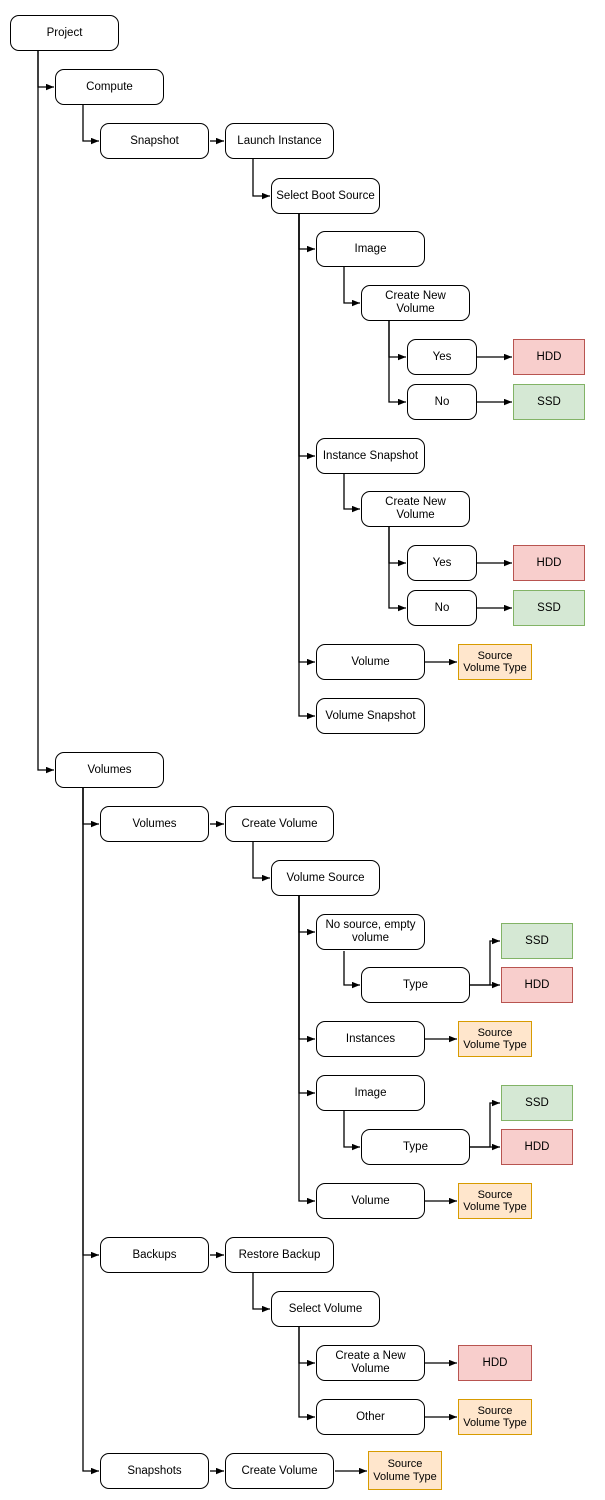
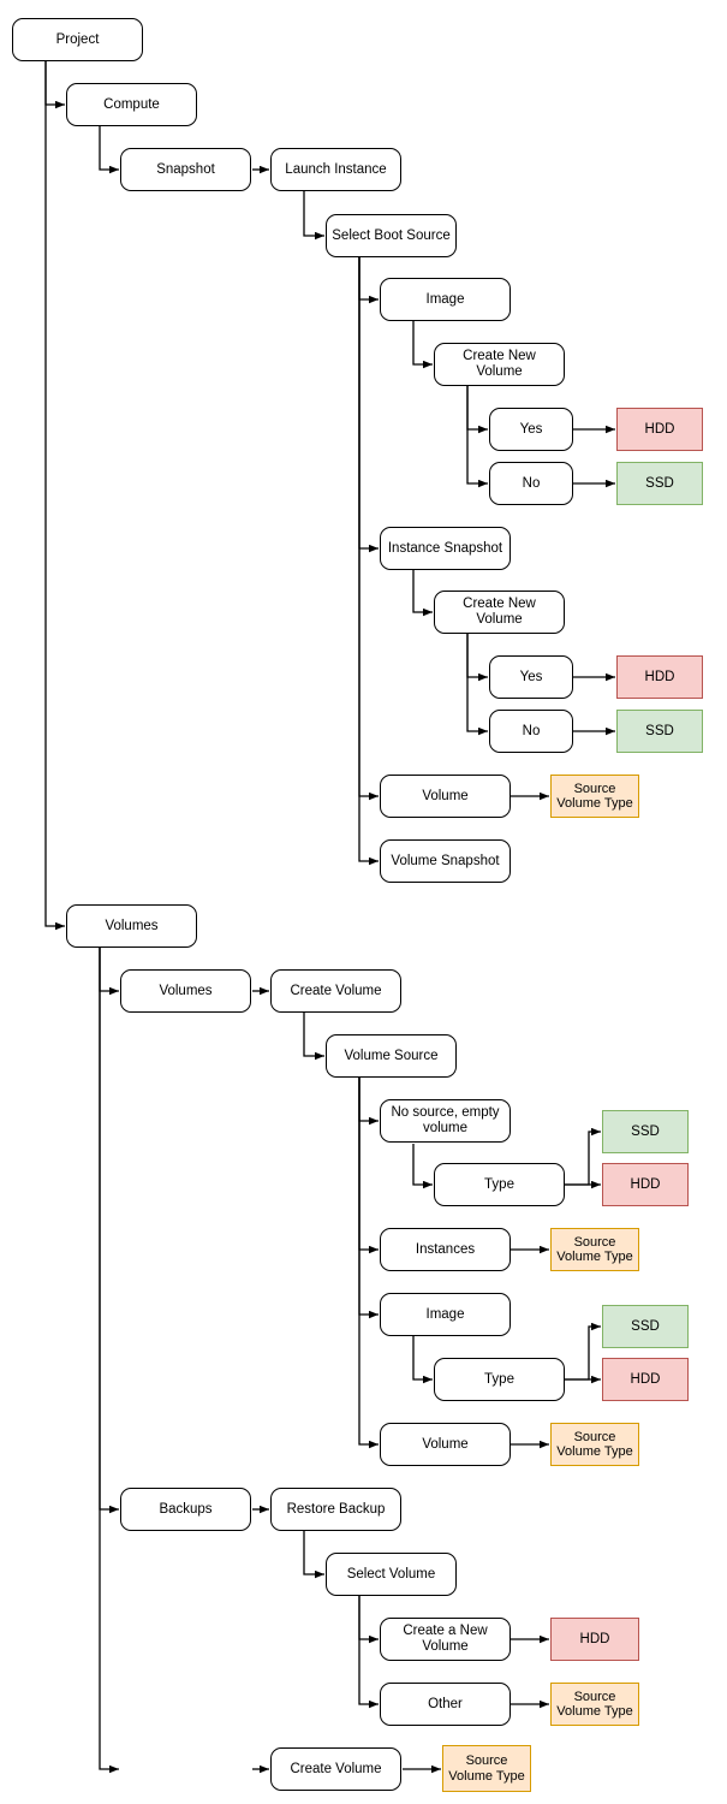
  Project
  Compute
  Snapshot
  Launch Instance
  Select Boot Source
  Image
  Create New Volume
  Yes
  No
  HDD
  SSD
  Instance Snapshot
  Create New Volume
  Yes
  No
  HDD
  SSD
  Volume
  Source
  Volume Type
  Volume Snapshot
  Volumes
  Volumes
  Create Volume
  Volume Source
  No source, empty
  volume
  Type
  SSD
  HDD
  Instances
  Source
  Volume Type
  Image
  Type
  SSD
  HDD
  Volume
  Source
  Volume Type
  Backups
  Restore Backup
  Select Volume
  Create a New Volume
  HDD
  Other
  Source
  Volume Type
- Snapshots
  Create Volume
  Source
  Volume Type
